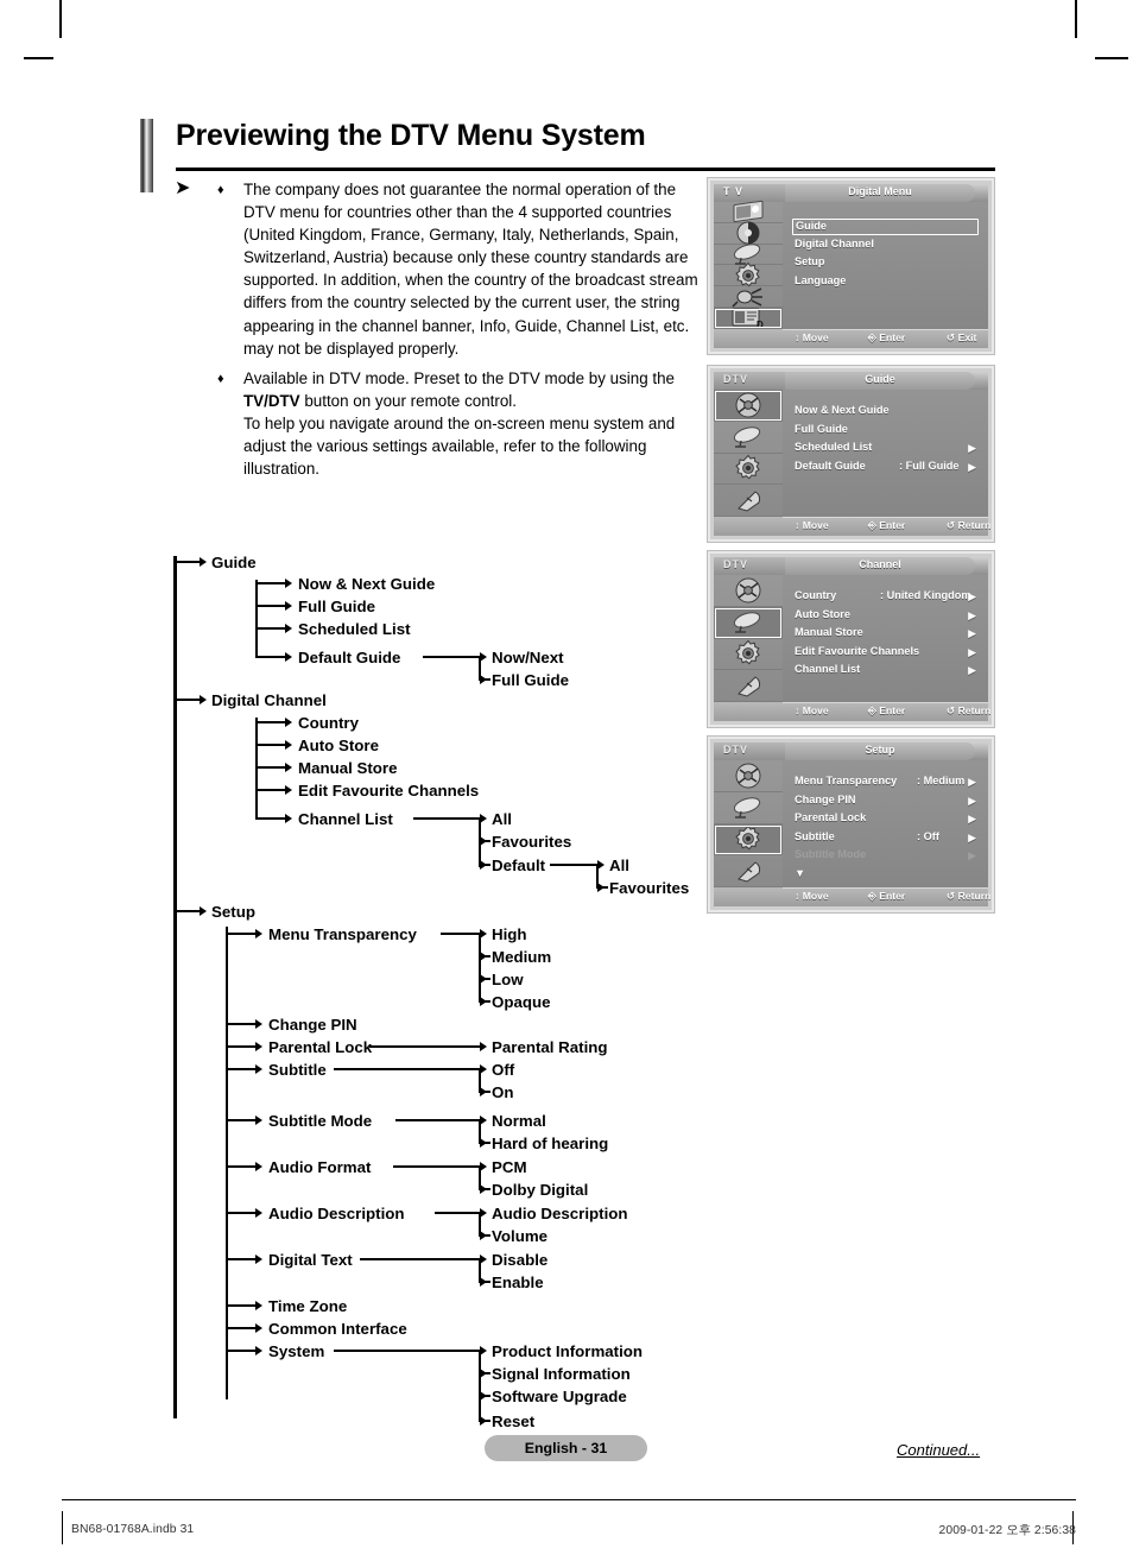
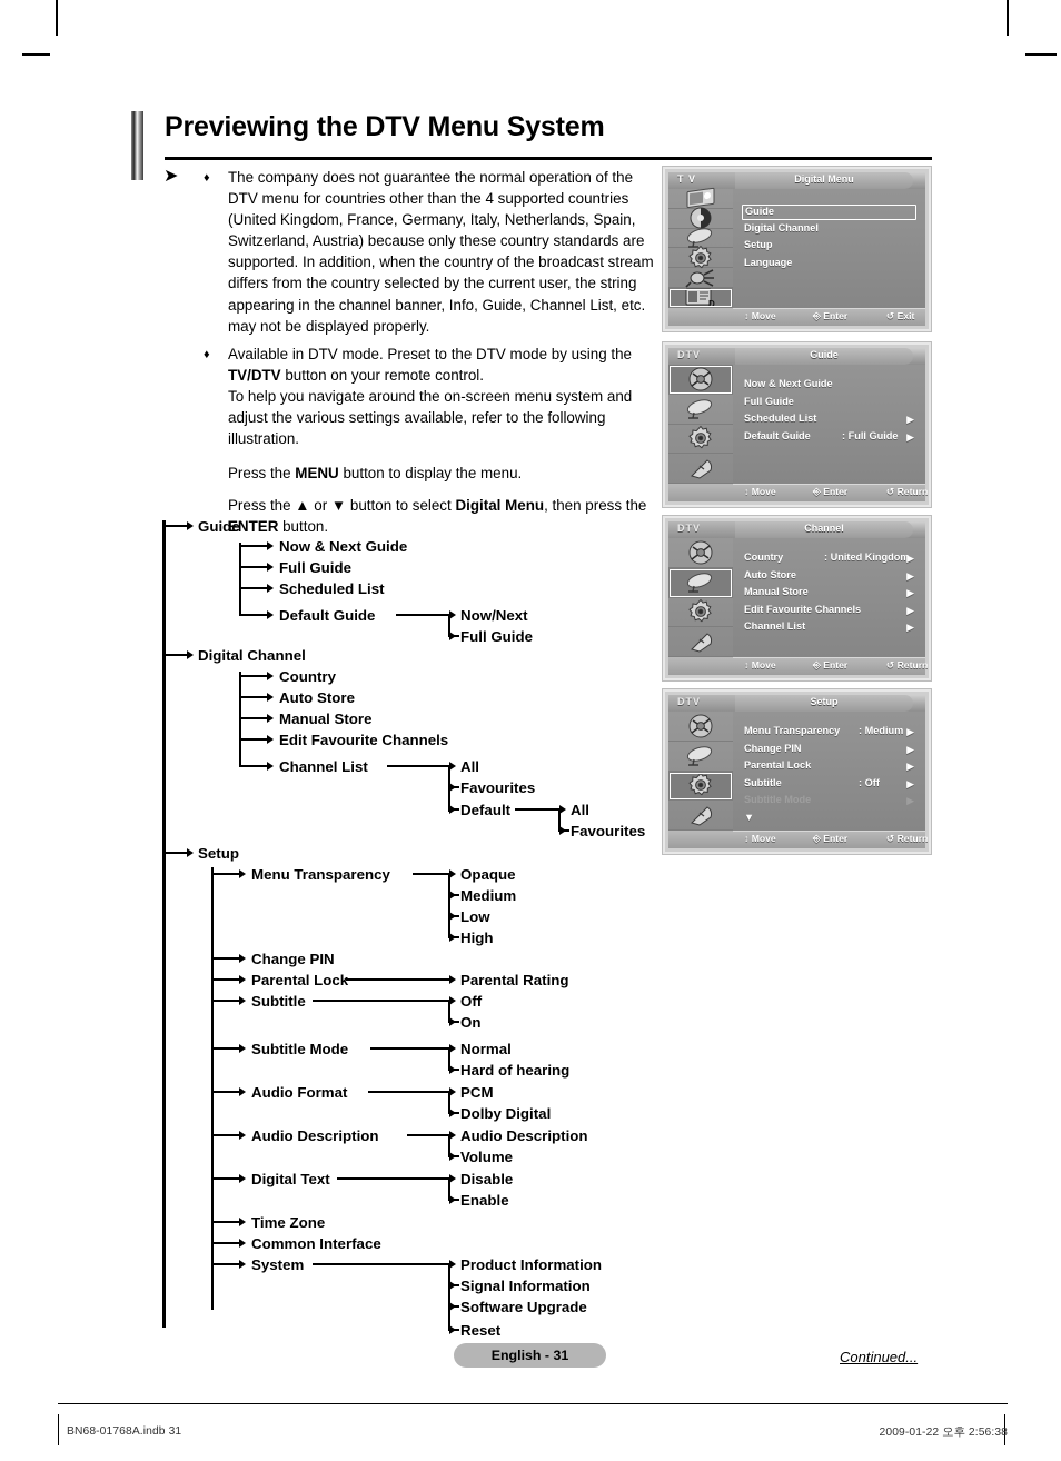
  Previewing the DTV Menu System
  ➤
  ♦
  The company does not guarantee the normal operation of the DTV menu for countries other than the 4 supported countries (United Kingdom, France, Germany, Italy, Netherlands, Spain, Switzerland, Austria) because only these country standards are supported. In addition, when the country of the broadcast stream differs from the country selected by the current user, the string appearing in the channel banner, Info, Guide, Channel List, etc. may not be displayed properly.
  ♦
  Available in DTV mode. Preset to the DTV mode by using the TV/DTV button on your remote control.
  To help you navigate around the on-screen menu system and adjust the various settings available, refer to the following illustration.
+ Press the MENU button to display the menu.
+ Press the ▲ or ▼ button to select Digital Menu, then press the ENTER button.
  Guide
  Now & Next Guide
  Full Guide
  Scheduled List
  Default Guide
  Now/Next
  Full Guide
  Digital Channel
  Country
  Auto Store
  Manual Store
  Edit Favourite Channels
  Channel List
  All
  Favourites
  Default
  All
  Favourites
  Setup
  Menu Transparency
- High
+ Opaque
  Medium
  Low
- Opaque
+ High
  Change PIN
  Parental Lock
  Parental Rating
  Subtitle
  Off
  On
  Subtitle Mode
  Normal
  Hard of hearing
  Audio Format
  PCM
  Dolby Digital
  Audio Description
  Audio Description
  Volume
  Digital Text
  Disable
  Enable
  Time Zone
  Common Interface
  System
  Product Information
  Signal Information
  Software Upgrade
  Reset
  T V
  Digital Menu
  D
  Guide
  Digital Channel
  Setup
  Language
  ↕ Move
  ⎆ Enter
  ↺ Exit
  DTV
  Guide
  Now & Next Guide
  Full Guide
  Scheduled List
  ▶
  Default Guide
  : Full Guide
  ▶
  ↕ Move
  ⎆ Enter
  ↺ Return
  DTV
  Channel
  Country
  : United Kingdom
  ▶
  Auto Store
  ▶
  Manual Store
  ▶
  Edit Favourite Channels
  ▶
  Channel List
  ▶
  ↕ Move
  ⎆ Enter
  ↺ Return
  DTV
  Setup
  Menu Transparency
  : Medium
  ▶
  Change PIN
  ▶
  Parental Lock
  ▶
  Subtitle
  : Off
  ▶
  ▼
  ↕ Move
  ⎆ Enter
  ↺ Return
  English - 31
  Continued...
  BN68-01768A.indb 31
  2009-01-22 오후 2:56:38
